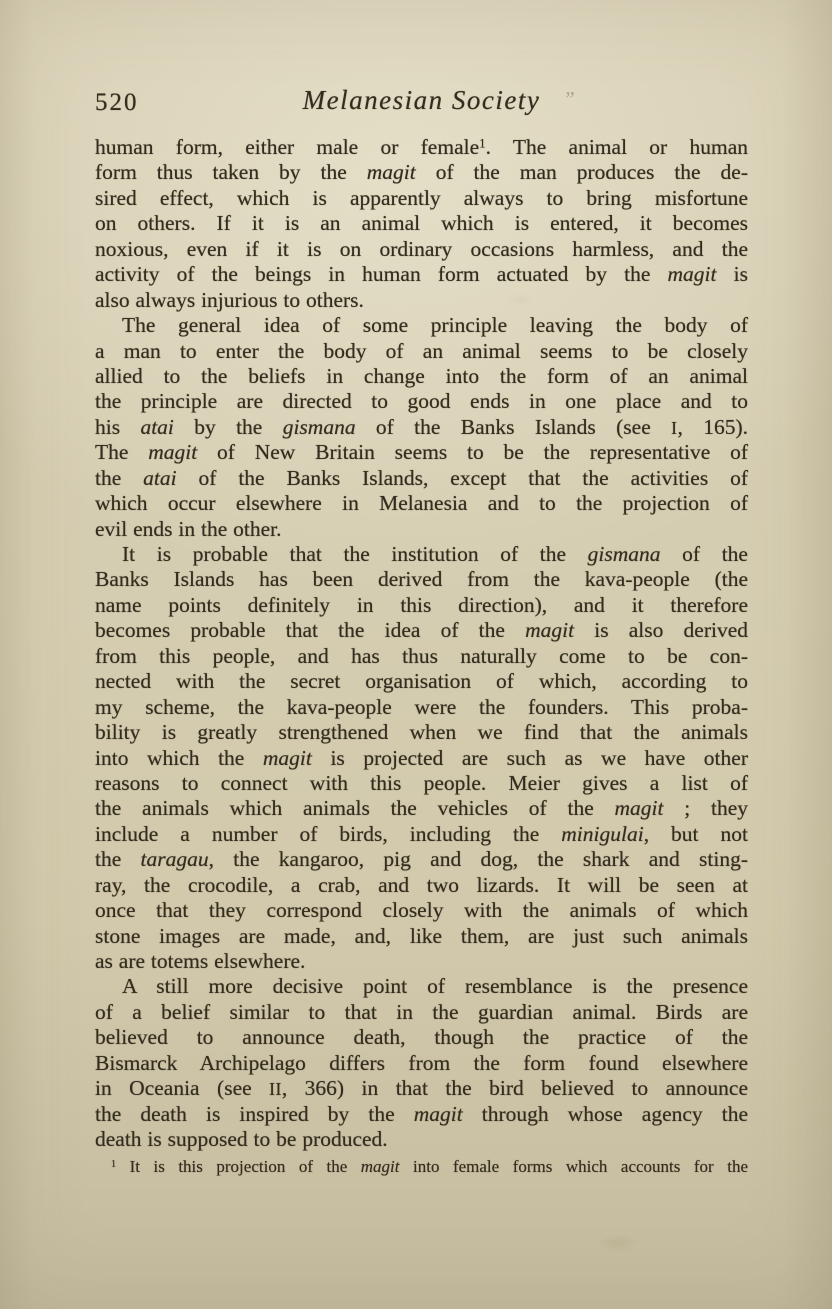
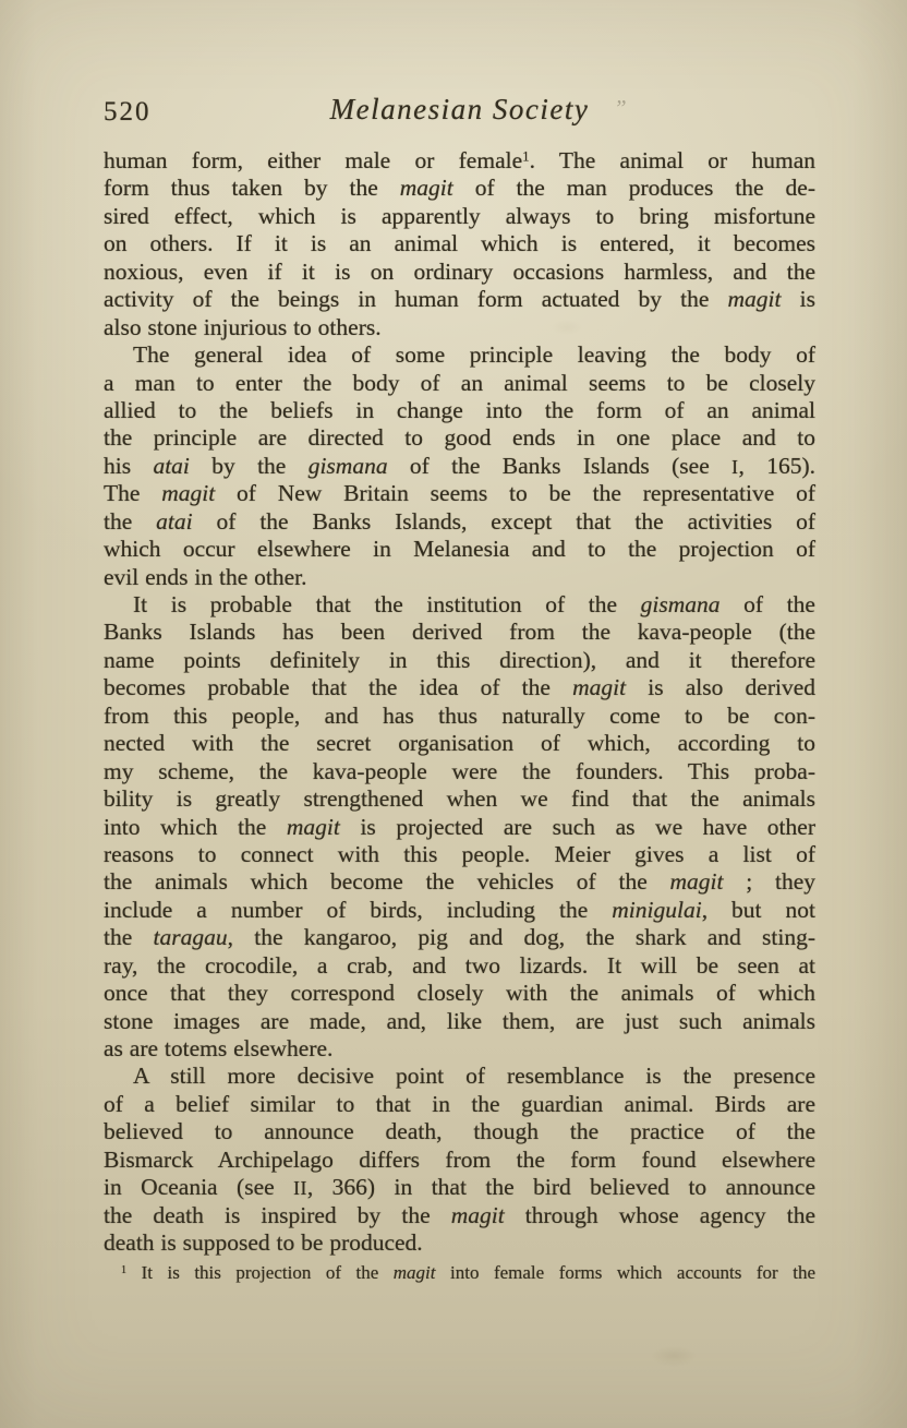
  520
  Melanesian Society
  ”
  human form, either male or female1. The animal or human
  form thus taken by the magit of the man produces the de-
  sired effect, which is apparently always to bring misfortune
  on others. If it is an animal which is entered, it becomes
  noxious, even if it is on ordinary occasions harmless, and the
  activity of the beings in human form actuated by the magit is
- also always injurious to others.
+ also stone injurious to others.
  The general idea of some principle leaving the body of
  a man to enter the body of an animal seems to be closely
  allied to the beliefs in change into the form of an animal
  the principle are directed to good ends in one place and to
  his atai by the gismana of the Banks Islands (see I, 165).
  The magit of New Britain seems to be the representative of
  the atai of the Banks Islands, except that the activities of
  which occur elsewhere in Melanesia and to the projection of
  evil ends in the other.
  It is probable that the institution of the gismana of the
  Banks Islands has been derived from the kava-people (the
  name points definitely in this direction), and it therefore
  becomes probable that the idea of the magit is also derived
  from this people, and has thus naturally come to be con-
  nected with the secret organisation of which, according to
  my scheme, the kava-people were the founders. This proba-
  bility is greatly strengthened when we find that the animals
  into which the magit is projected are such as we have other
  reasons to connect with this people. Meier gives a list of
- the animals which animals the vehicles of the magit ; they
+ the animals which become the vehicles of the magit ; they
  include a number of birds, including the minigulai, but not
  the taragau, the kangaroo, pig and dog, the shark and sting-
  ray, the crocodile, a crab, and two lizards. It will be seen at
  once that they correspond closely with the animals of which
  stone images are made, and, like them, are just such animals
  as are totems elsewhere.
  A still more decisive point of resemblance is the presence
  of a belief similar to that in the guardian animal. Birds are
  believed to announce death, though the practice of the
  Bismarck Archipelago differs from the form found elsewhere
  in Oceania (see II, 366) in that the bird believed to announce
  the death is inspired by the magit through whose agency the
  death is supposed to be produced.
  1 It is this projection of the magit into female forms which accounts for the
